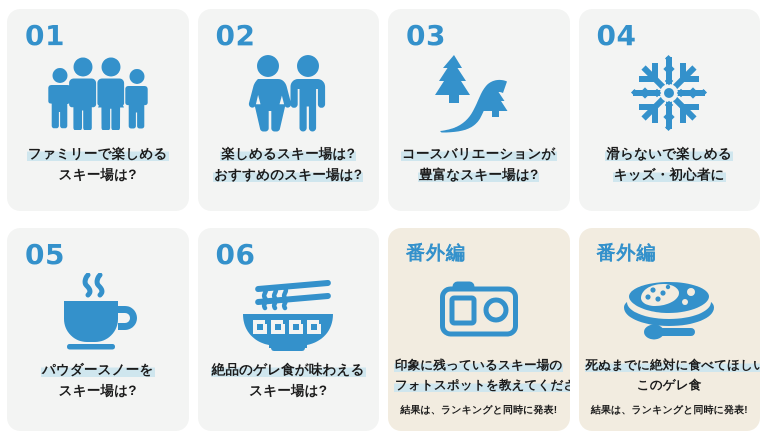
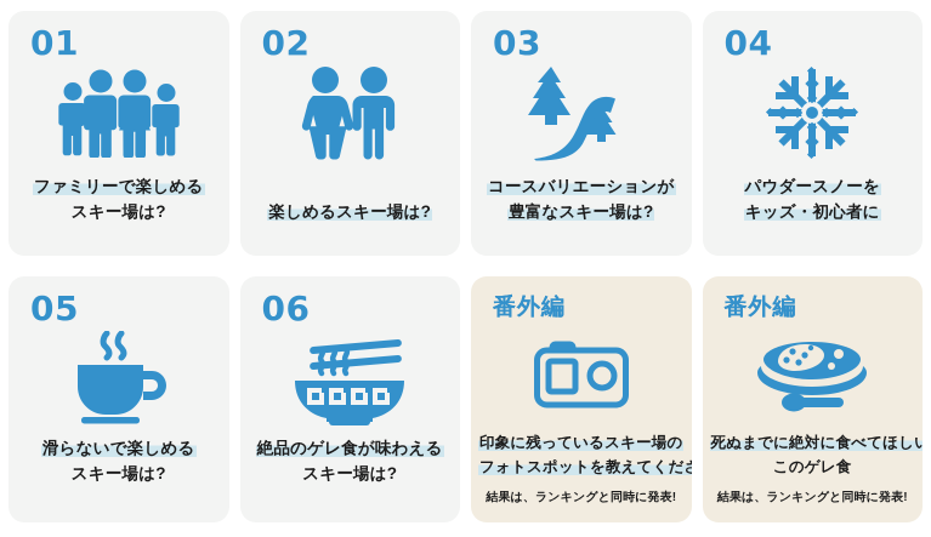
  01
  ファミリーで楽しめる
  スキー場は?
  02
  楽しめるスキー場は?
- おすすめのスキー場は?
  03
  コースバリエーションが
  豊富なスキー場は?
  04
- 滑らないで楽しめる
+ パウダースノーを
  キッズ・初心者に
  05
- パウダースノーを
+ 滑らないで楽しめる
  スキー場は?
  06
  絶品のゲレ食が味わえる
  スキー場は?
  番外編
  印象に残っているスキー場の
  フォトスポットを教えてくだ
  結果は、ランキングと同時に発表!
  番外編
  死ぬまでに絶対に食べてほしい
  このゲレ食
  結果は、ランキングと同時に発表!
